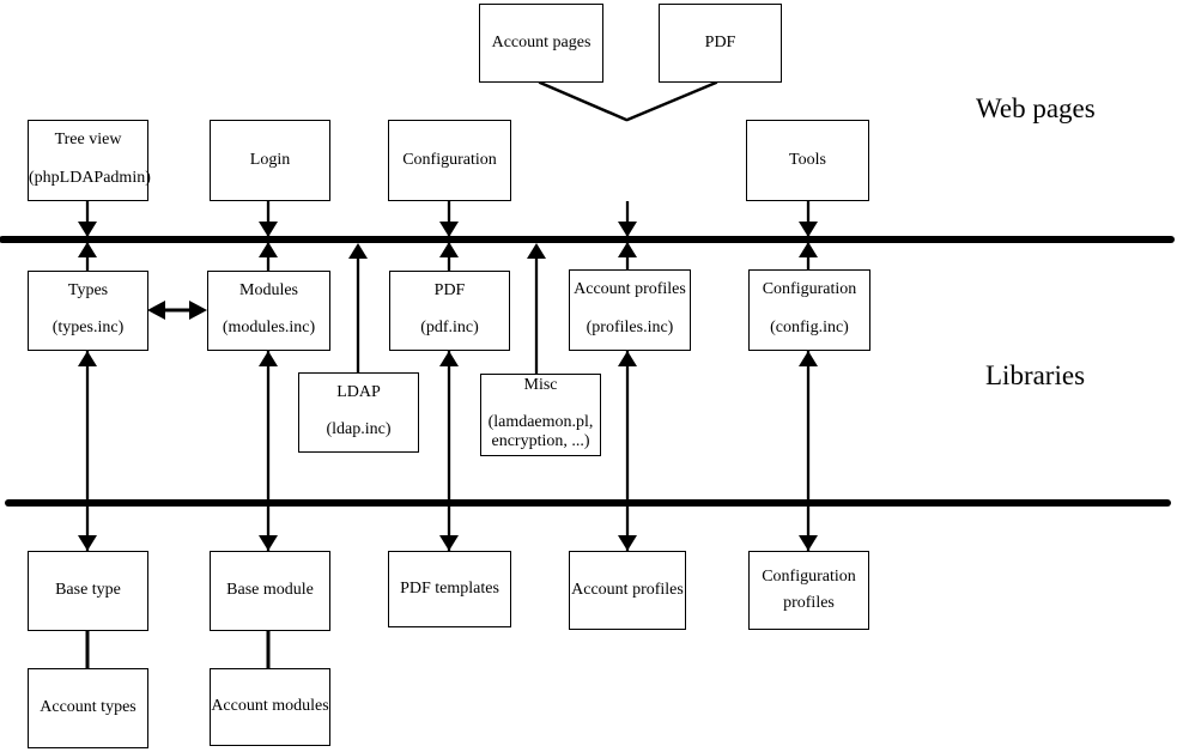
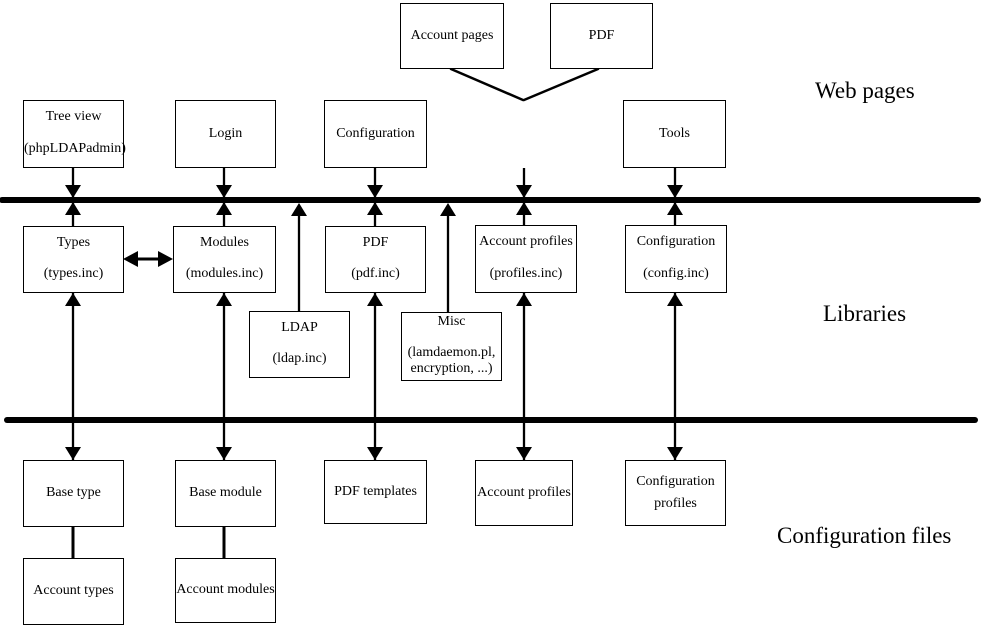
  Account pages
  PDF
  Tree view
  (phpLDAPadmin)
  Login
  Configuration
  Tools
  Types
  (types.inc)
  Modules
  (modules.inc)
  PDF
  (pdf.inc)
  Account profiles
  (profiles.inc)
  Configuration
  (config.inc)
  LDAP
  (ldap.inc)
  Misc
  (lamdaemon.pl,
  encryption, ...)
  Base type
  Base module
  PDF templates
  Account profiles
  Configuration
  profiles
  Account types
  Account modules
  Web pages
  Libraries
+ Configuration files
